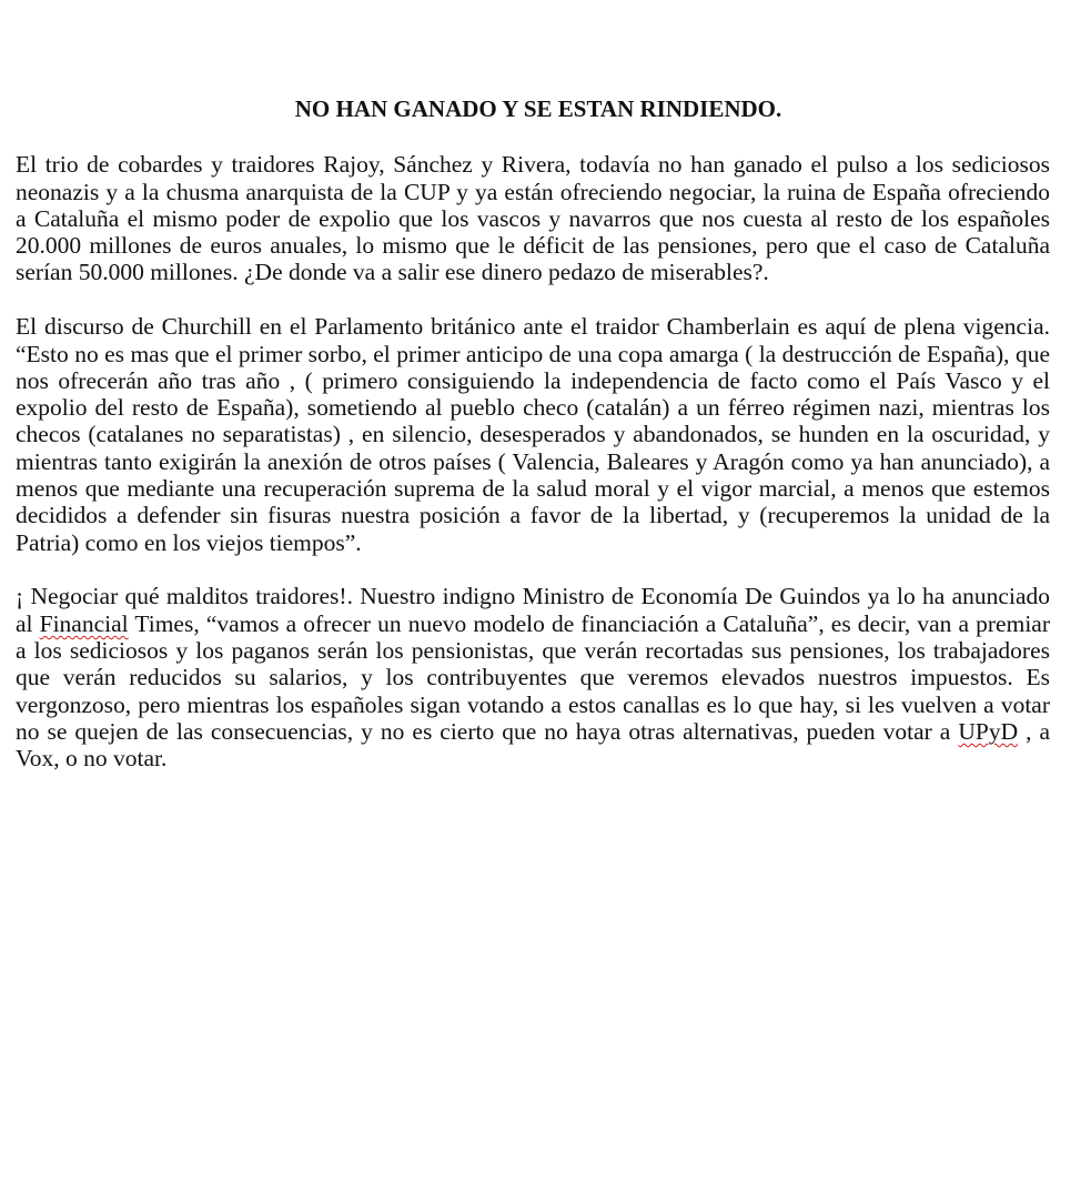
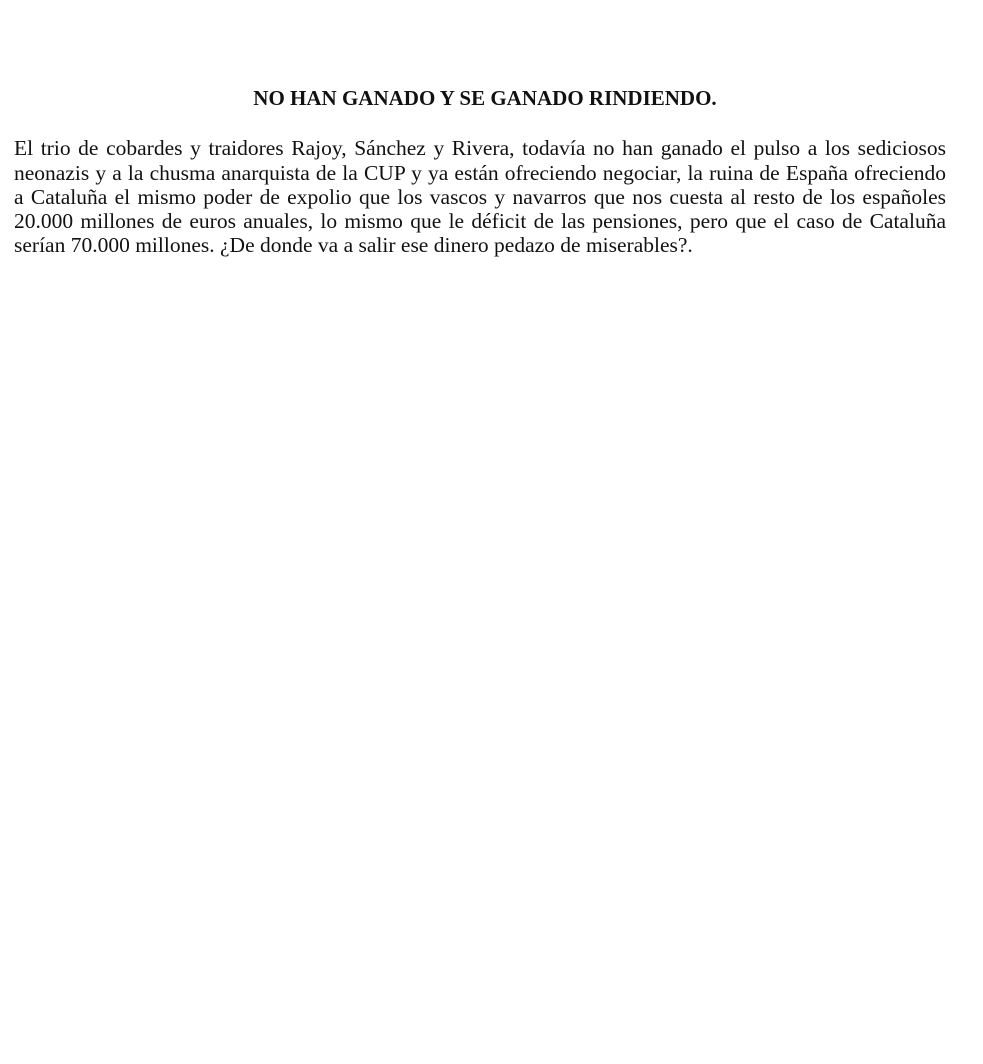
- NO HAN GANADO Y SE ESTAN RINDIENDO.
+ NO HAN GANADO Y SE GANADO RINDIENDO.
- El trio de cobardes y traidores Rajoy, Sánchez y Rivera, todavía no han ganado el pulso a los sediciosos neonazis y a la chusma anarquista de la CUP y ya están ofreciendo negociar, la ruina de España ofreciendo a Cataluña el mismo poder de expolio que los vascos y navarros que nos cuesta al resto de los españoles 20.000 millones de euros anuales, lo mismo que le déficit de las pensiones, pero que el caso de Cataluña serían 50.000 millones. ¿De donde va a salir ese dinero pedazo de miserables?.
+ El trio de cobardes y traidores Rajoy, Sánchez y Rivera, todavía no han ganado el pulso a los sediciosos neonazis y a la chusma anarquista de la CUP y ya están ofreciendo negociar, la ruina de España ofreciendo a Cataluña el mismo poder de expolio que los vascos y navarros que nos cuesta al resto de los españoles 20.000 millones de euros anuales, lo mismo que le déficit de las pensiones, pero que el caso de Cataluña serían 70.000 millones. ¿De donde va a salir ese dinero pedazo de miserables?.
- El discurso de Churchill en el Parlamento británico ante el traidor Chamberlain es aquí de plena vigencia. “Esto no es mas que el primer sorbo, el primer anticipo de una copa amarga ( la destrucción de España), que nos ofrecerán año tras año , ( primero consiguiendo la independencia de facto como el País Vasco y el expolio del resto de España), sometiendo al pueblo checo (catalán) a un férreo régimen nazi, mientras los checos (catalanes no separatistas) , en silencio, desesperados y abandonados, se hunden en la oscuridad, y mientras tanto exigirán la anexión de otros países ( Valencia, Baleares y Aragón como ya han anunciado), a menos que mediante una recuperación suprema de la salud moral y el vigor marcial, a menos que estemos decididos a defender sin fisuras nuestra posición a favor de la libertad, y (recuperemos la unidad de la Patria) como en los viejos tiempos”.
- ¡ Negociar qué malditos traidores!. Nuestro indigno Ministro de Economía De Guindos ya lo ha anunciado al Financial Times, “vamos a ofrecer un nuevo modelo de financiación a Cataluña”, es decir, van a premiar a los sediciosos y los paganos serán los pensionistas, que verán recortadas sus pensiones, los trabajadores que verán reducidos su salarios, y los contribuyentes que veremos elevados nuestros impuestos. Es vergonzoso, pero mientras los españoles sigan votando a estos canallas es lo que hay, si les vuelven a votar no se quejen de las consecuencias, y no es cierto que no haya otras alternativas, pueden votar a UPyD , a Vox, o no votar.
